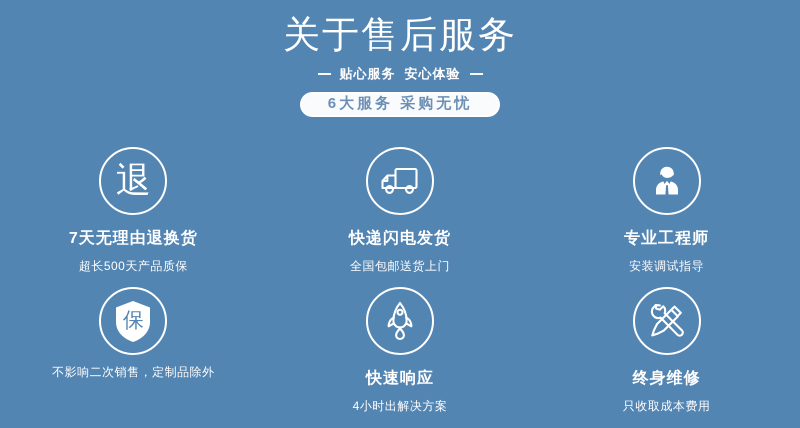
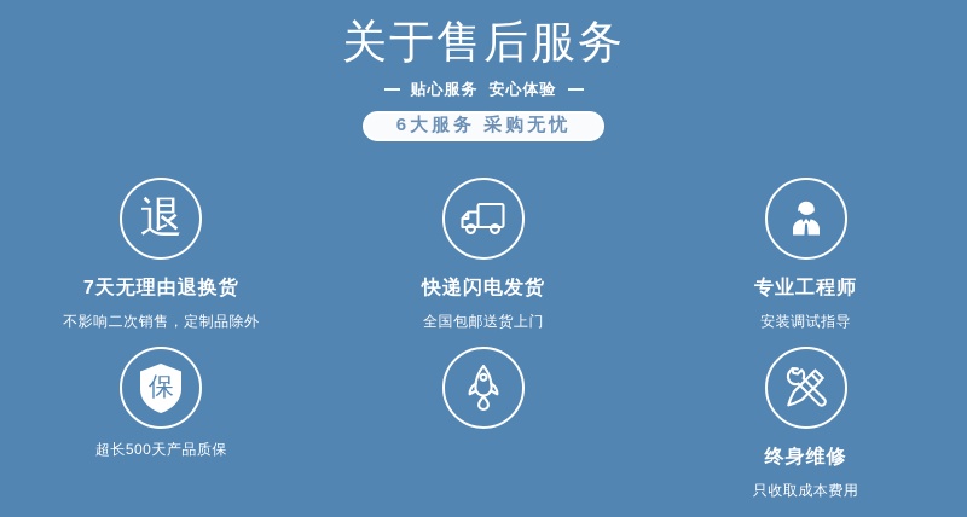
  关于售后服务
  贴心服务
  安心体验
  6大服务 采购无忧
  退
  7天无理由退换货
- 超长500天产品质保
+ 不影响二次销售，定制品除外
  快递闪电发货
  全国包邮送货上门
  专业工程师
  安装调试指导
  保
- 不影响二次销售，定制品除外
+ 超长500天产品质保
- 快速响应
- 4小时出解决方案
  终身维修
  只收取成本费用
